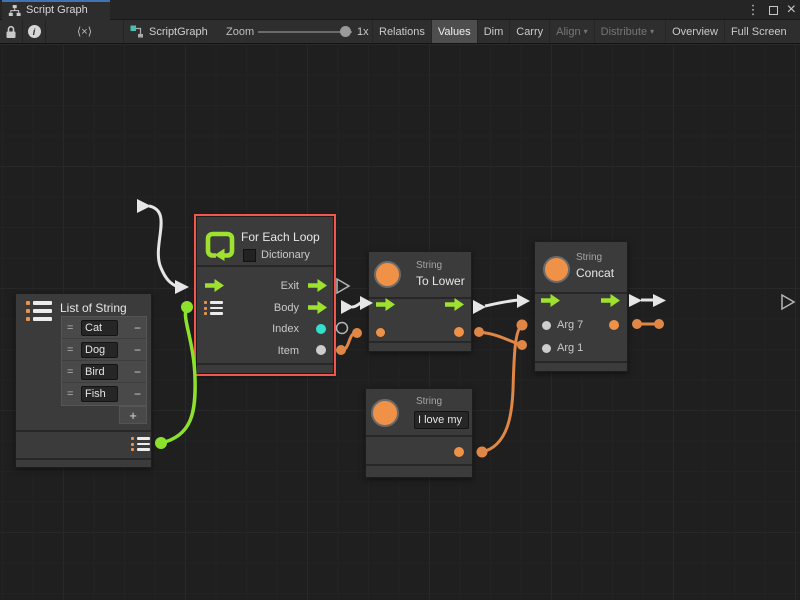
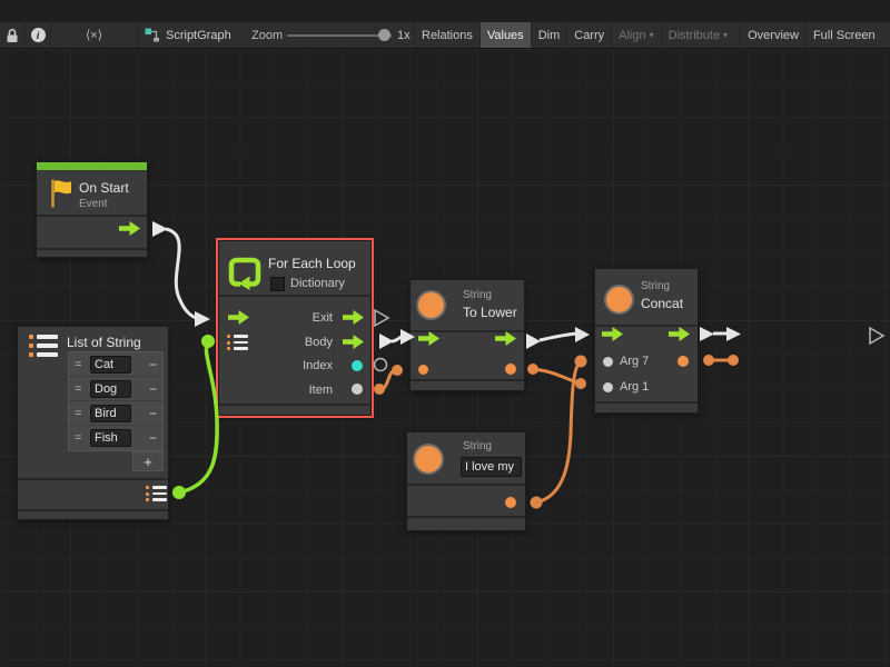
- Script Graph
- ⋮
- ×
  i
  ⟨×⟩
  ScriptGraph
  Zoom
  1x
  Relations
  Values
  Dim
  Carry
  Align
  ▾
  Distribute
  ▾
  Overview
  Full Screen
+ On Start
+ Event
  List of String
  =
  Cat
  −
  =
  Dog
  −
  =
  Bird
  −
  =
  Fish
  −
  +
  For Each Loop
  Dictionary
  Exit
  Body
  Index
  Item
  String
  To Lower
  String
  I love my
  String
  Concat
  Arg 7
  Arg 1
